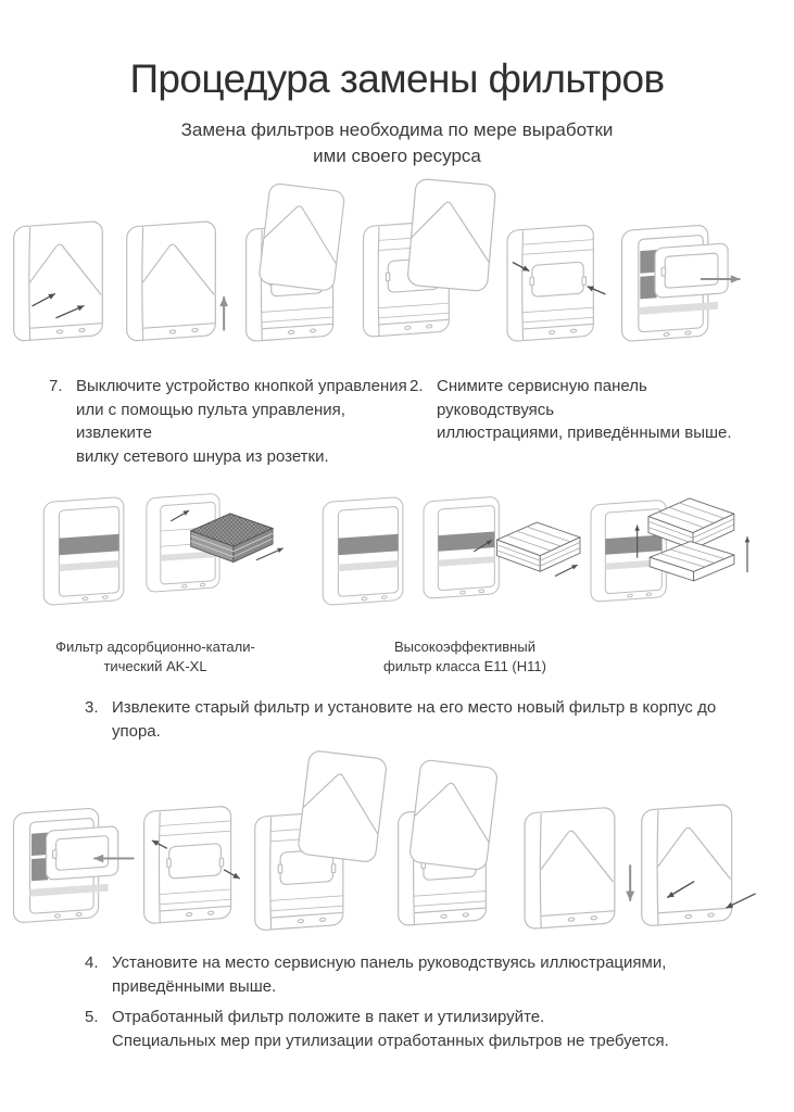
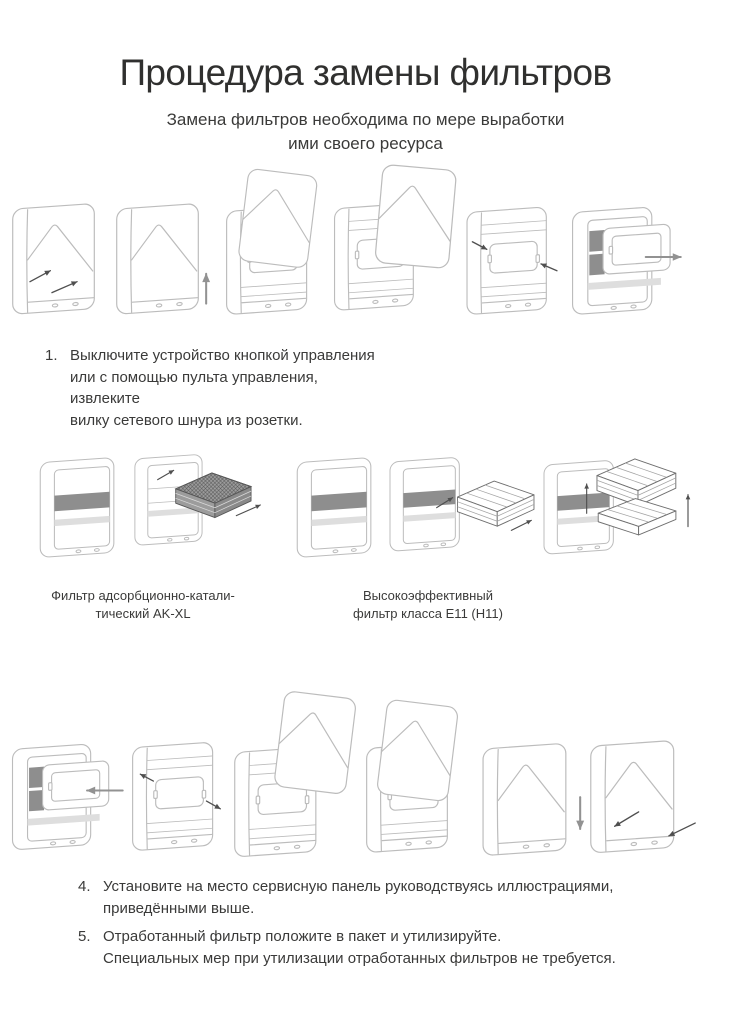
  Процедура замены фильтров
  Замена фильтров необходима по мере выработки
  ими своего ресурса
- 7.
+ 1.
  Выключите устройство кнопкой управления
  или с помощью пульта управления, извлеките
  вилку сетевого шнура из розетки.
- 2.
- Снимите сервисную панель руководствуясь
- иллюстрациями, приведёнными выше.
  Фильтр адсорбционно-катали-
  тический AK-XL
  Высокоэффективный
  фильтр класса E11 (H11)
- 3.
- Извлеките старый фильтр и установите на его место новый фильтр в корпус до упора.
  4.
  Установите на место сервисную панель руководствуясь иллюстрациями,
  приведёнными выше.
  5.
  Отработанный фильтр положите в пакет и утилизируйте.
  Специальных мер при утилизации отработанных фильтров не требуется.
